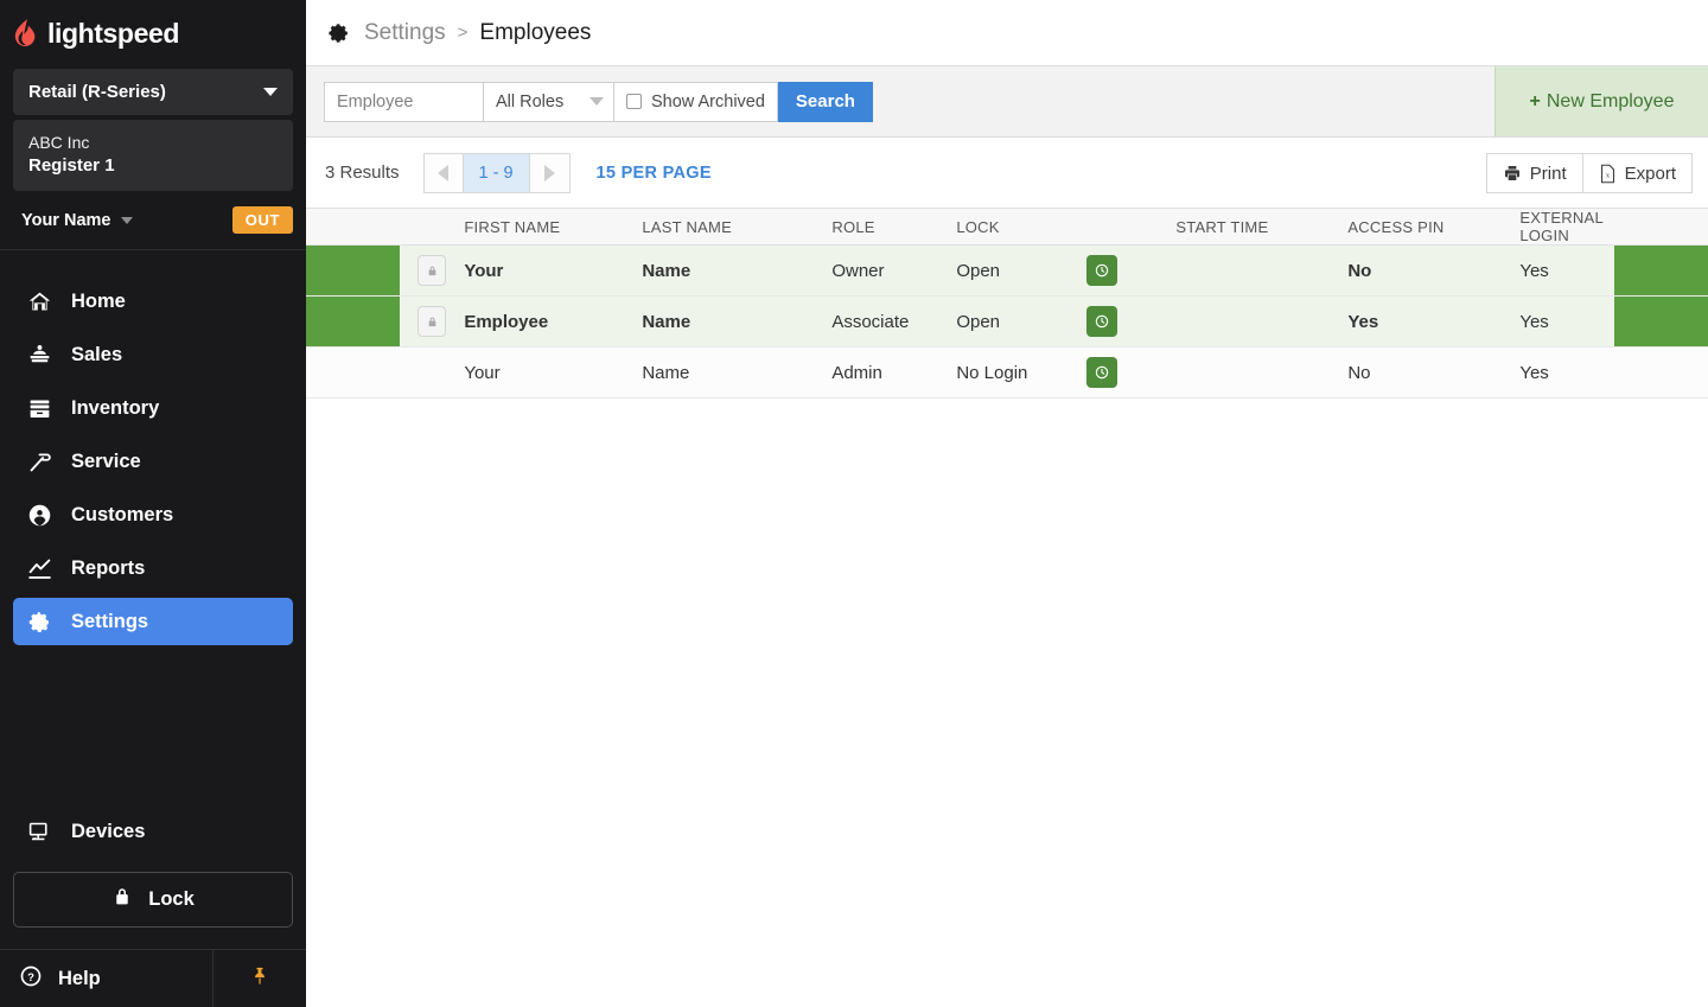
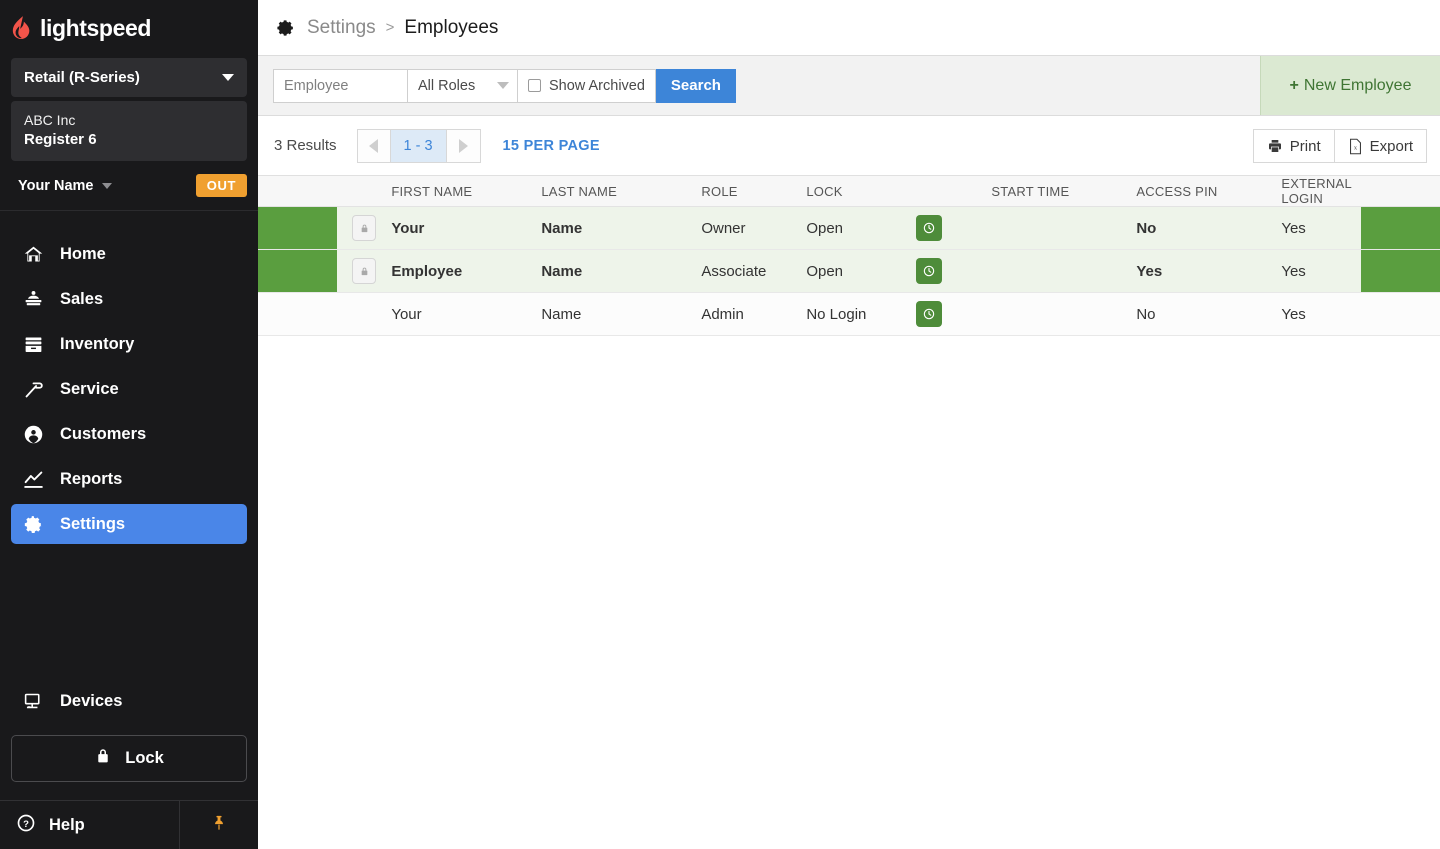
  lightspeed
  Retail (R-Series)
  ABC Inc
- Register 1
+ Register 6
  Your Name
  OUT
  Home
  Sales
  Inventory
  Service
  Customers
  Reports
  Settings
  Devices
  Lock
  ?
  Help
  Settings
  >
  Employees
  Employee
  All Roles
  Show Archived
  Search
  +
  New Employee
  3 Results
- 1 - 9
+ 1 - 3
  15 PER PAGE
  Print
  Export
  		FIRST NAME	LAST NAME	ROLE	LOCK		START TIME	ACCESS PIN	EXTERNAL LOGIN
  		Your	Name	Owner	Open			No	Yes
  		Employee	Name	Associate	Open			Yes	Yes
  		Your	Name	Admin	No Login			No	Yes
